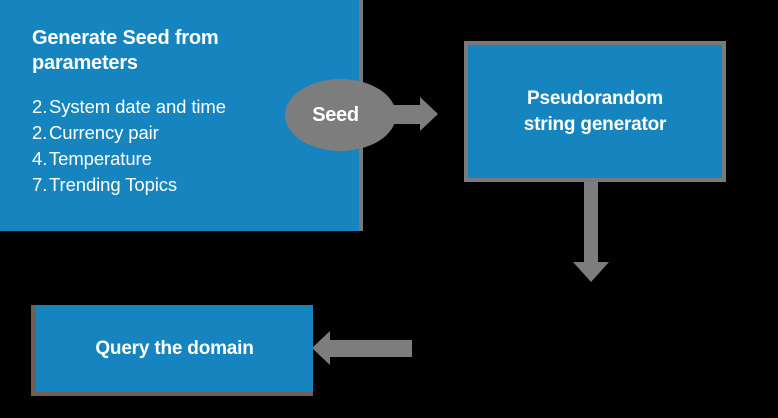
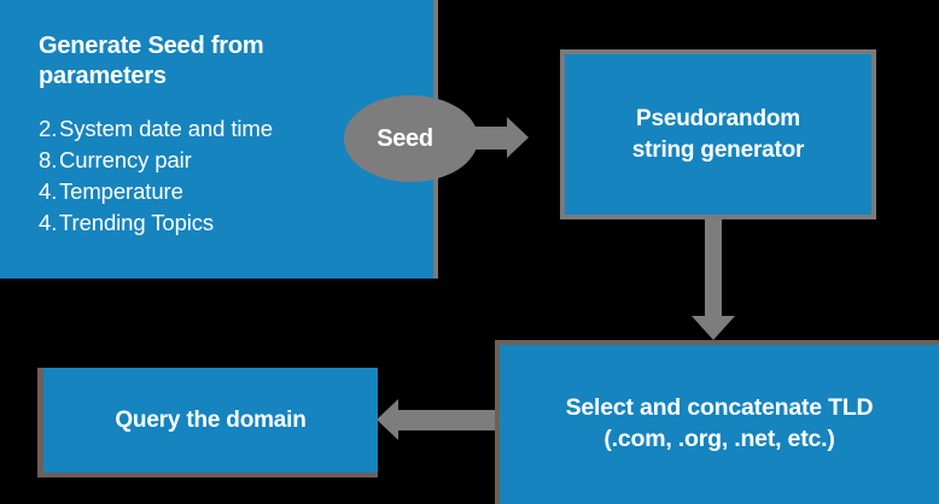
  Generate Seed from parameters
  2.System date and time
- 2.Currency pair
+ 8.Currency pair
  4.Temperature
- 7.Trending Topics
+ 4.Trending Topics
  Seed
  Pseudorandom
  string generator
+ Select and concatenate TLD
+ (.com, .org, .net, etc.)
  Query the domain
